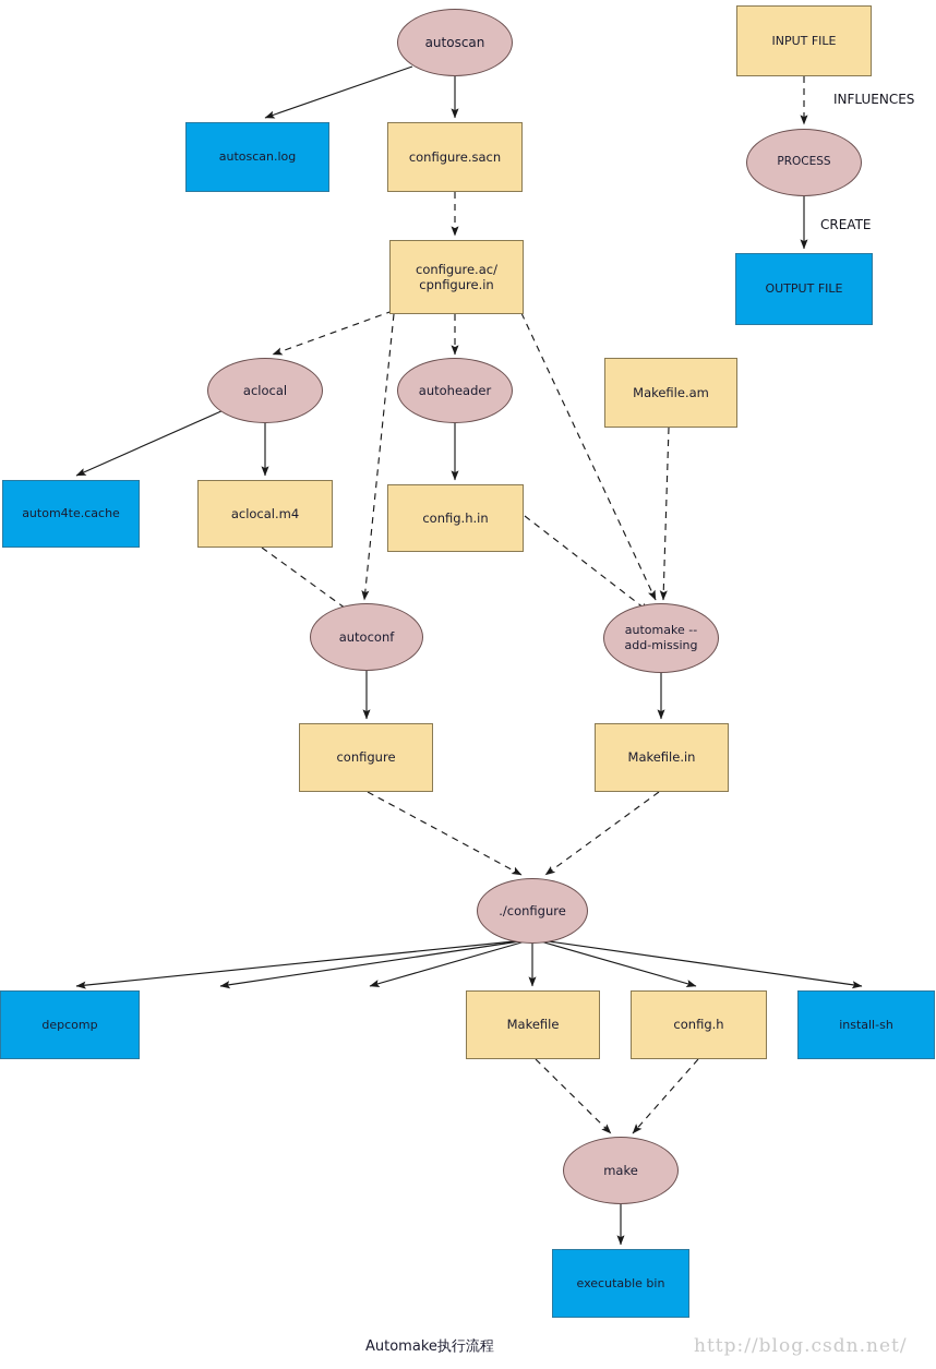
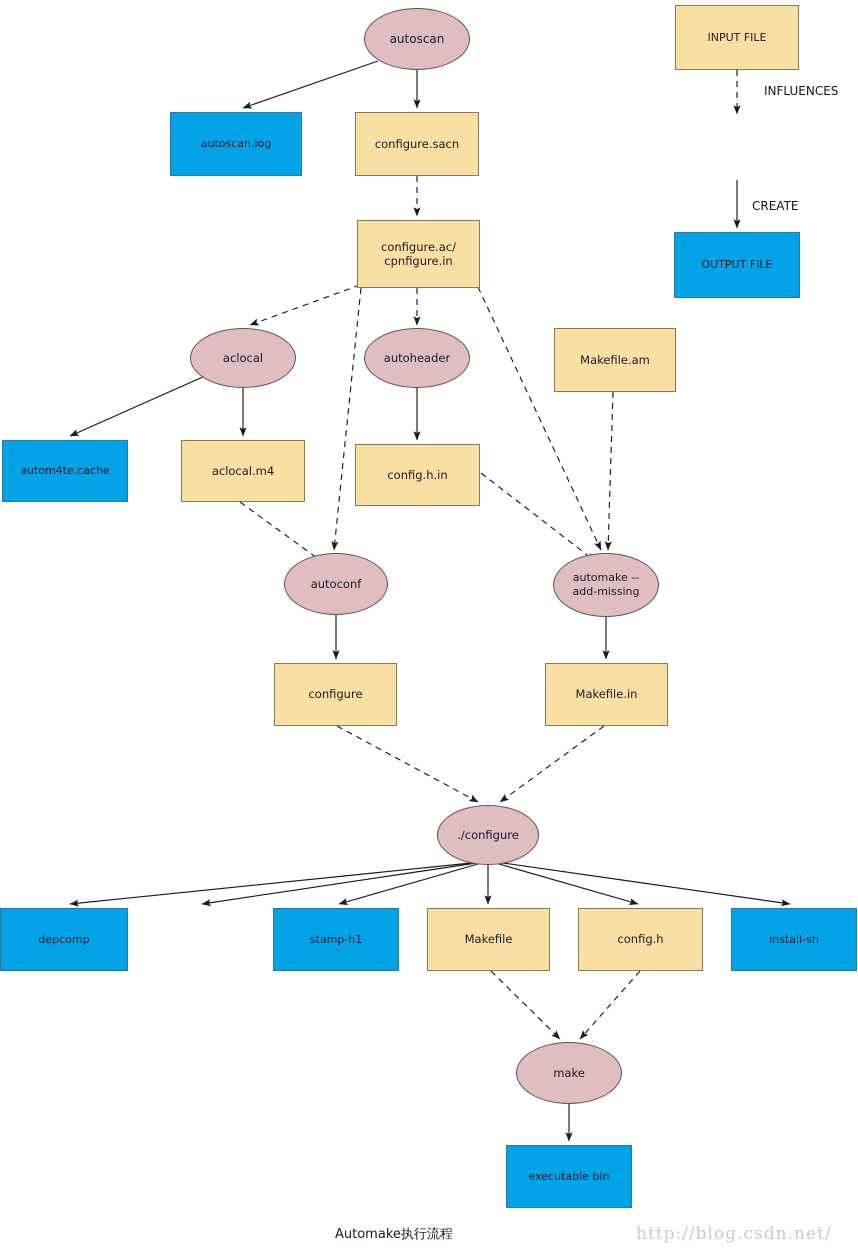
  autoscan
  autoscan.log
  configure.sacn
  configure.ac/
  cpnfigure.in
  aclocal
  autoheader
  Makefile.am
  autom4te.cache
  aclocal.m4
  config.h.in
  autoconf
  automake --
  add-missing
  configure
  Makefile.in
  ./configure
  depcomp
+ stamp-h1
  Makefile
  config.h
  install-sh
  make
  executable bin
  INPUT FILE
- PROCESS
  OUTPUT FILE
  INFLUENCES
  CREATE
  Automake执行流程
  http://blog.csdn.net/
